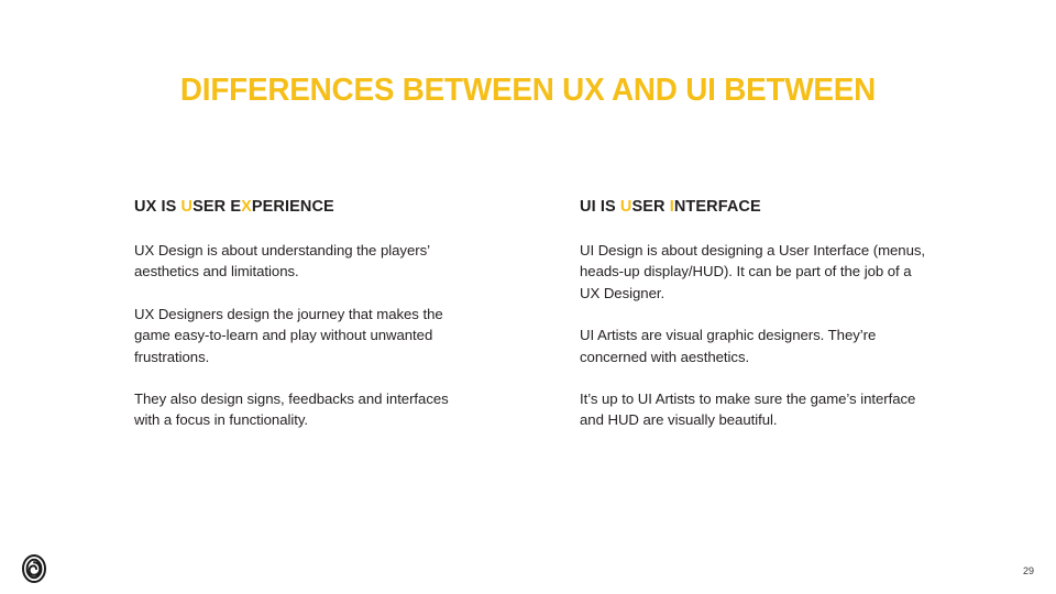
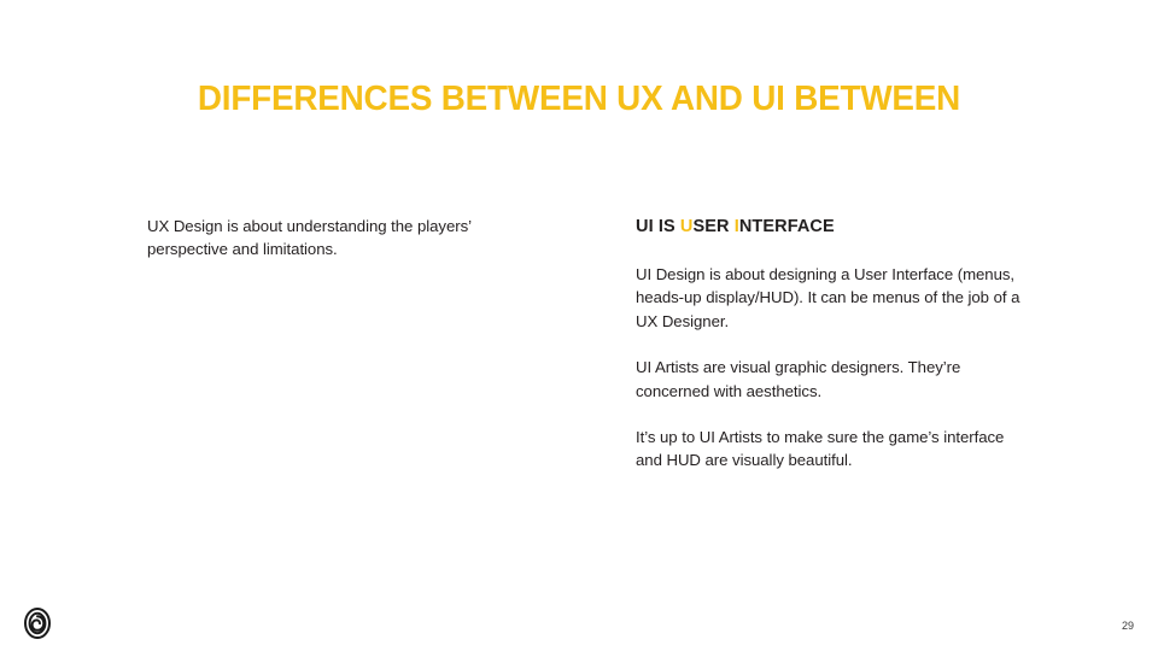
  DIFFERENCES BETWEEN UX AND UI BETWEEN
- UX IS USER EXPERIENCE
- UX Design is about understanding the players’ aesthetics and limitations.
+ UX Design is about understanding the players’ perspective and limitations.
- UX Designers design the journey that makes the game easy-to-learn and play without unwanted frustrations.
- They also design signs, feedbacks and interfaces with a focus in functionality.
  UI IS USER INTERFACE
- UI Design is about designing a User Interface (menus, heads-up display/HUD). It can be part of the job of a UX Designer.
+ UI Design is about designing a User Interface (menus, heads-up display/HUD). It can be menus of the job of a UX Designer.
  UI Artists are visual graphic designers. They’re concerned with aesthetics.
  It’s up to UI Artists to make sure the game’s interface and HUD are visually beautiful.
  29
